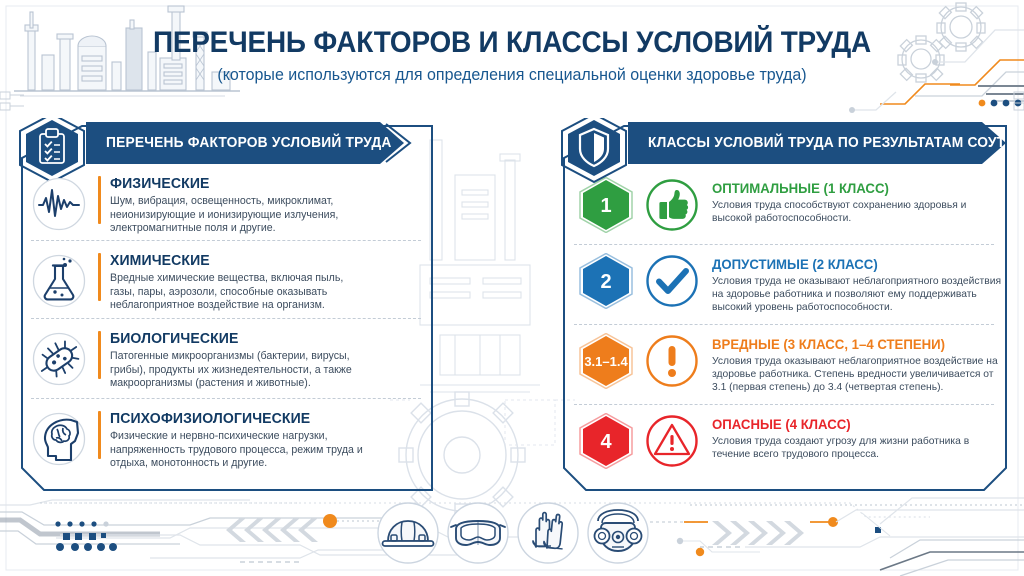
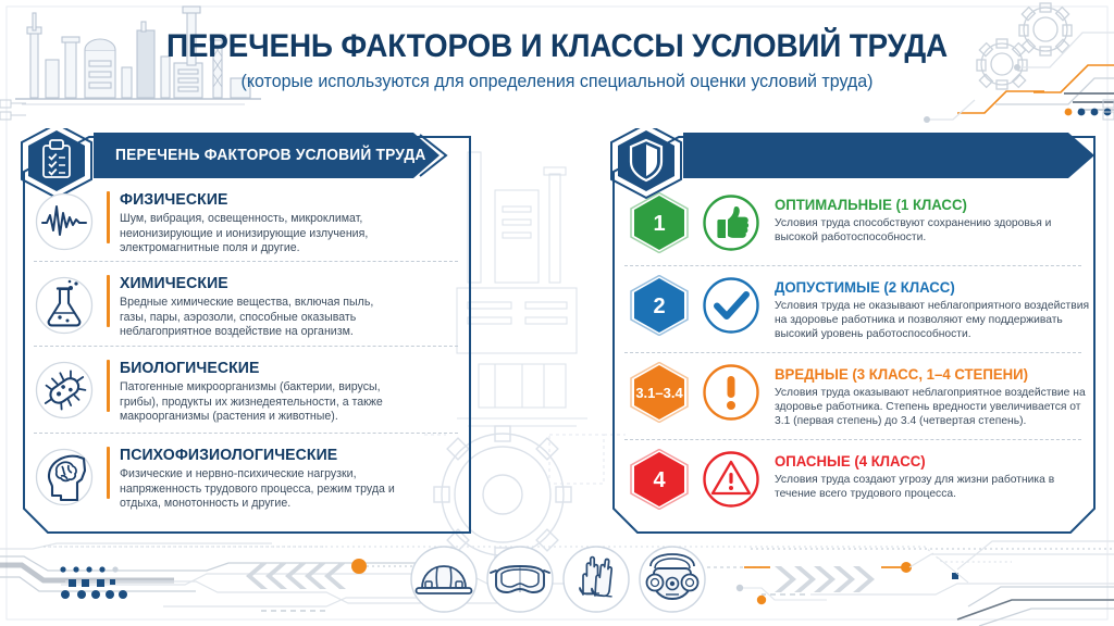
  ПЕРЕЧЕНЬ ФАКТОРОВ И КЛАССЫ УСЛОВИЙ ТРУДА
- (которые используются для определения специальной оценки здоровье труда)
+ (которые используются для определения специальной оценки условий труда)
  ПЕРЕЧЕНЬ ФАКТОРОВ УСЛОВИЙ ТРУДА
  ФИЗИЧЕСКИЕ
  Шум, вибрация, освещенность, микроклимат, неионизирующие и ионизирующие излучения, электромагнитные поля и другие.
  ХИМИЧЕСКИЕ
  Вредные химические вещества, включая пыль, газы, пары, аэрозоли, способные оказывать неблагоприятное воздействие на организм.
  БИОЛОГИЧЕСКИЕ
  Патогенные микроорганизмы (бактерии, вирусы, грибы), продукты их жизнедеятельности, а также макроорганизмы (растения и животные).
  ПСИХОФИЗИОЛОГИЧЕСКИЕ
  Физические и нервно-психические нагрузки, напряженность трудового процесса, режим труда и отдыха, монотонность и другие.
- КЛАССЫ УСЛОВИЙ ТРУДА ПО РЕЗУЛЬТАТАМ СОУТ
  1
  ОПТИМАЛЬНЫЕ (1 КЛАСС)
  Условия труда способствуют сохранению здоровья и высокой работоспособности.
  2
  ДОПУСТИМЫЕ (2 КЛАСС)
  Условия труда не оказывают неблагоприятного воздействия на здоровье работника и позволяют ему поддерживать высокий уровень работоспособности.
- 3.1–1.4
+ 3.1–3.4
  ВРЕДНЫЕ (3 КЛАСС, 1–4 СТЕПЕНИ)
  Условия труда оказывают неблагоприятное воздействие на здоровье работника. Степень вредности увеличивается от 3.1 (первая степень) до 3.4 (четвертая степень).
  4
  ОПАСНЫЕ (4 КЛАСС)
  Условия труда создают угрозу для жизни работника в течение всего трудового процесса.
